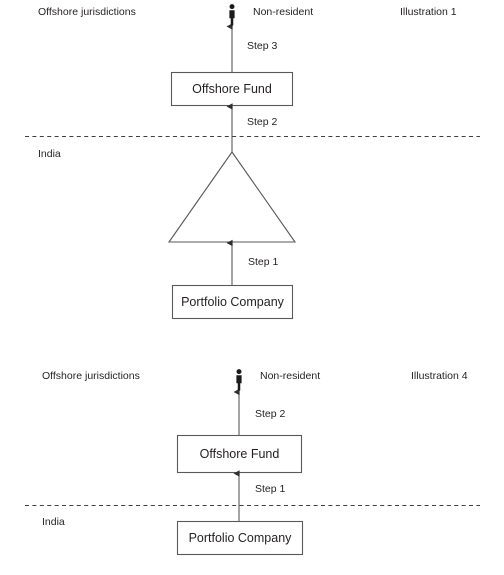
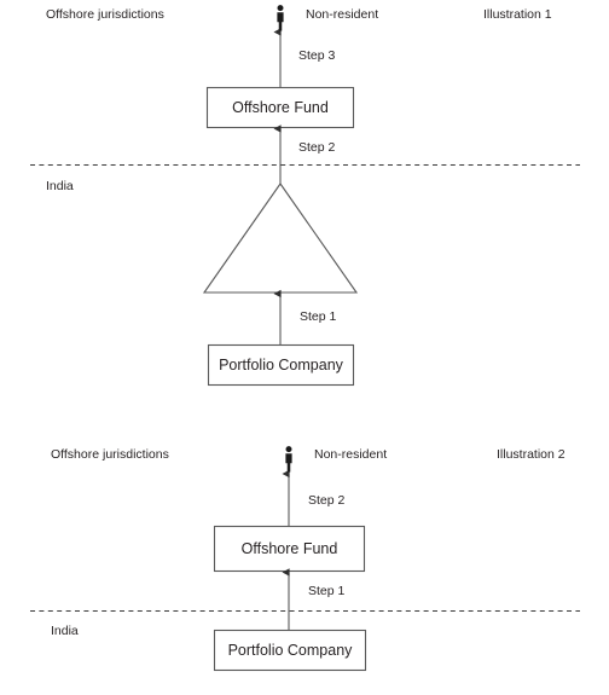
  Offshore jurisdictions
  Non-resident
  Illustration 1
  Step 3
  Offshore Fund
  Step 2
  India
  Step 1
  Portfolio Company
  Offshore jurisdictions
  Non-resident
- Illustration 4
+ Illustration 2
  Step 2
  Offshore Fund
  Step 1
  India
  Portfolio Company
